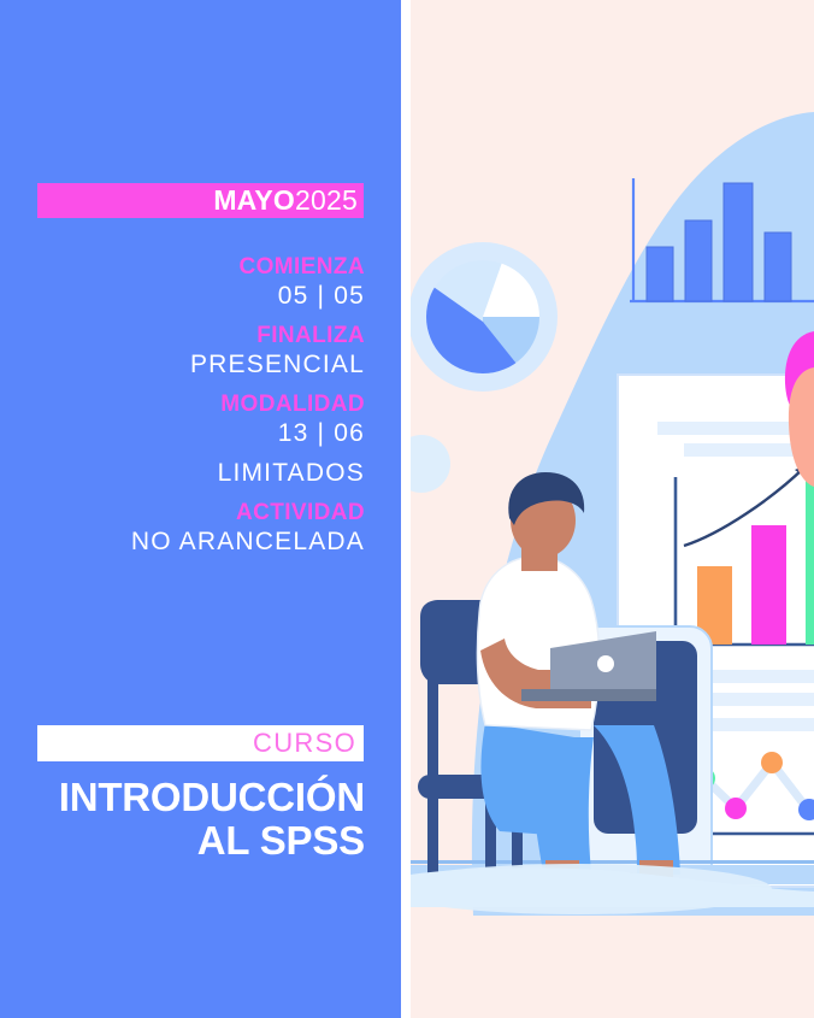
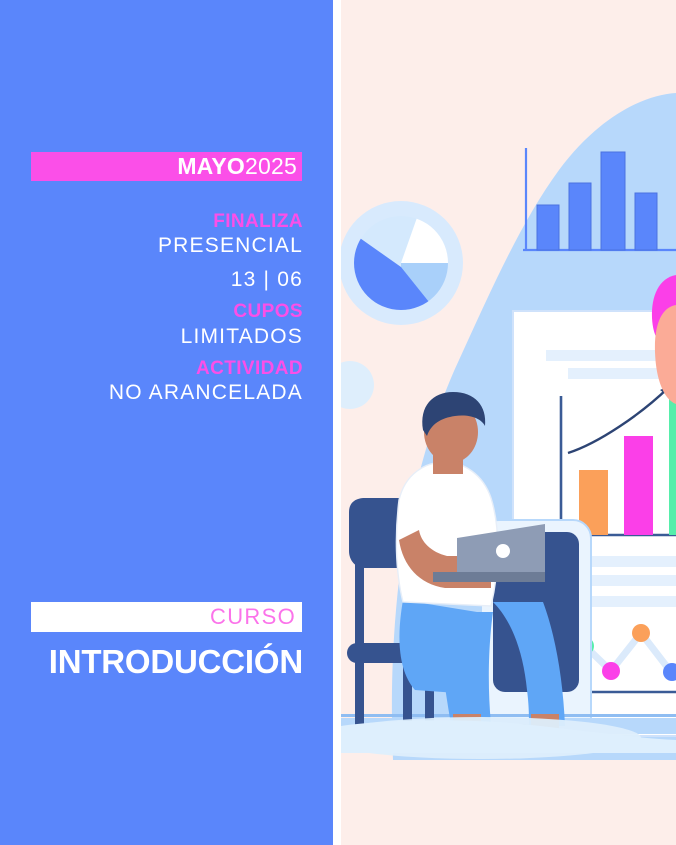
  MAYO
  2025
- COMIENZA
- 05 | 05
  FINALIZA
  PRESENCIAL
- MODALIDAD
  13 | 06
+ CUPOS
  LIMITADOS
  ACTIVIDAD
  NO ARANCELADA
  CURSO
  INTRODUCCIÓN
- AL SPSS
